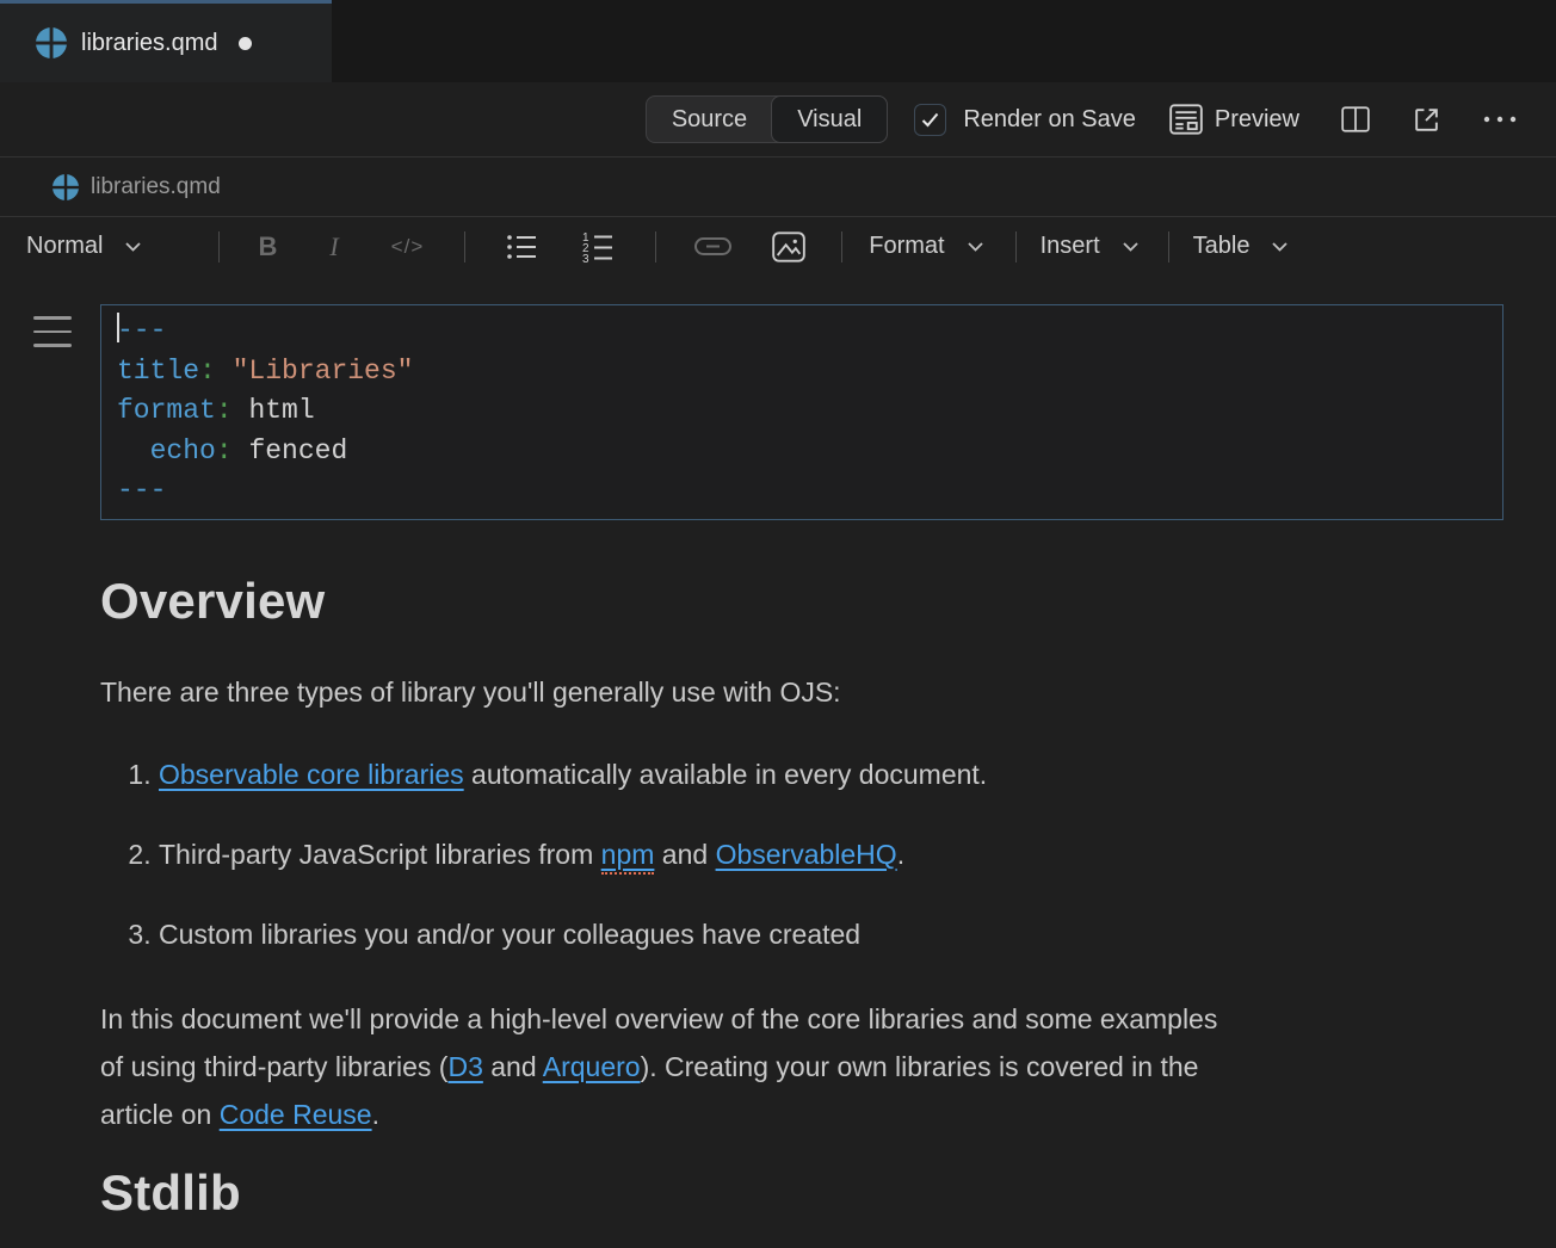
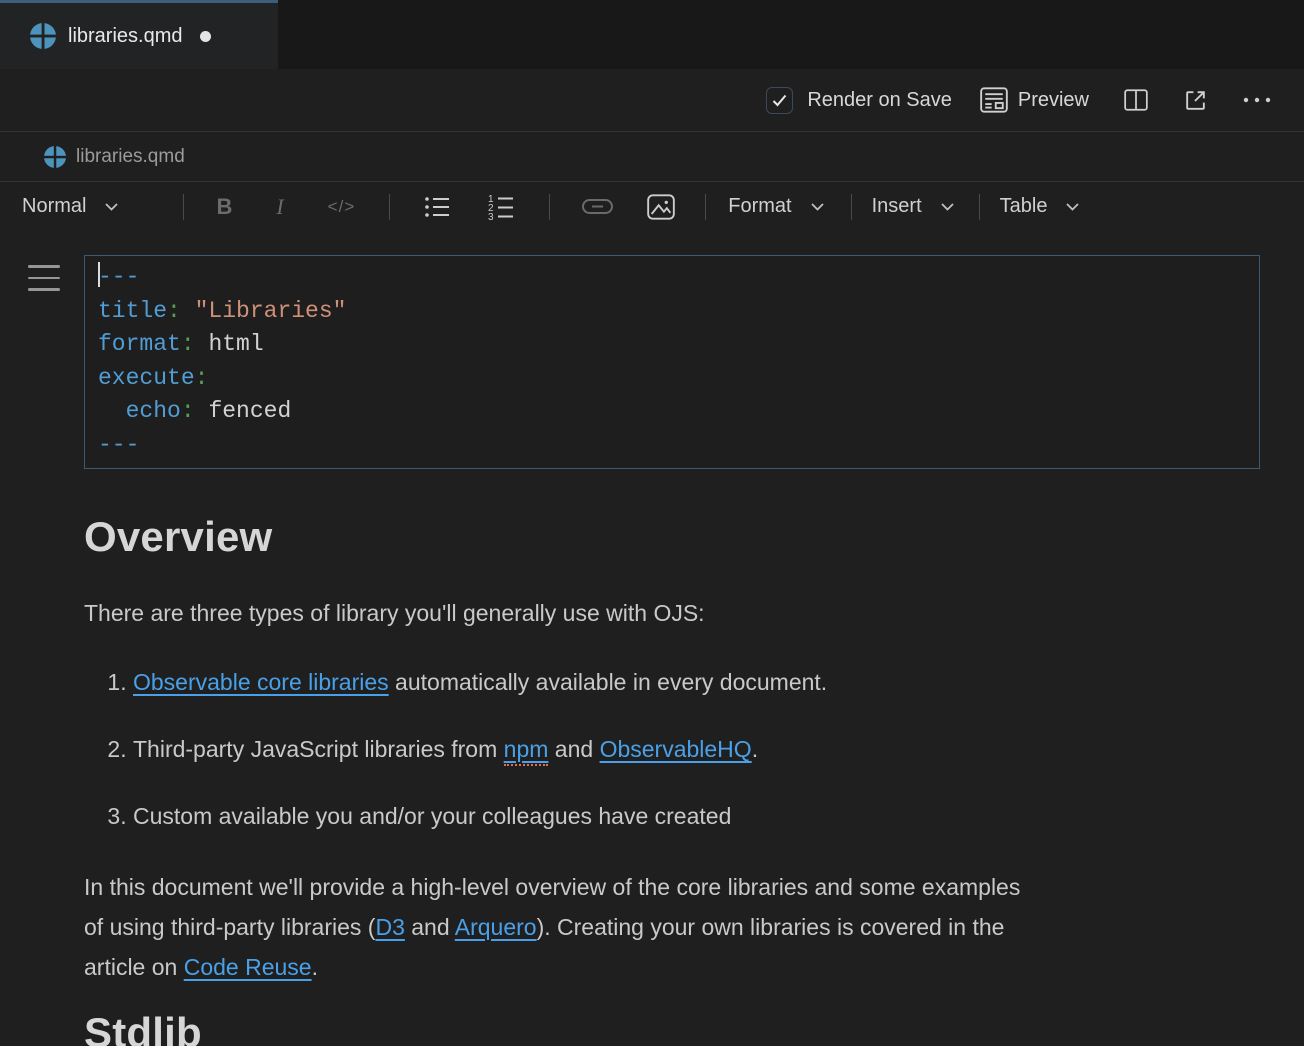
  libraries.qmd
- Source
- Visual
  Render on Save
  Preview
  libraries.qmd
  Normal
  B
  I
  </>
  1
  2
  3
  Format
  Insert
  Table
  ---
  title: "Libraries"
  format: html
+ execute:
  echo: fenced
  ---
  Overview
  There are three types of library you'll generally use with OJS:
  Observable core libraries automatically available in every document.
  Third-party JavaScript libraries from npm and ObservableHQ.
- Custom libraries you and/or your colleagues have created
+ Custom available you and/or your colleagues have created
  In this document we'll provide a high-level overview of the core libraries and some examples
  of using third-party libraries (D3 and Arquero). Creating your own libraries is covered in the
  article on Code Reuse.
  Stdlib
